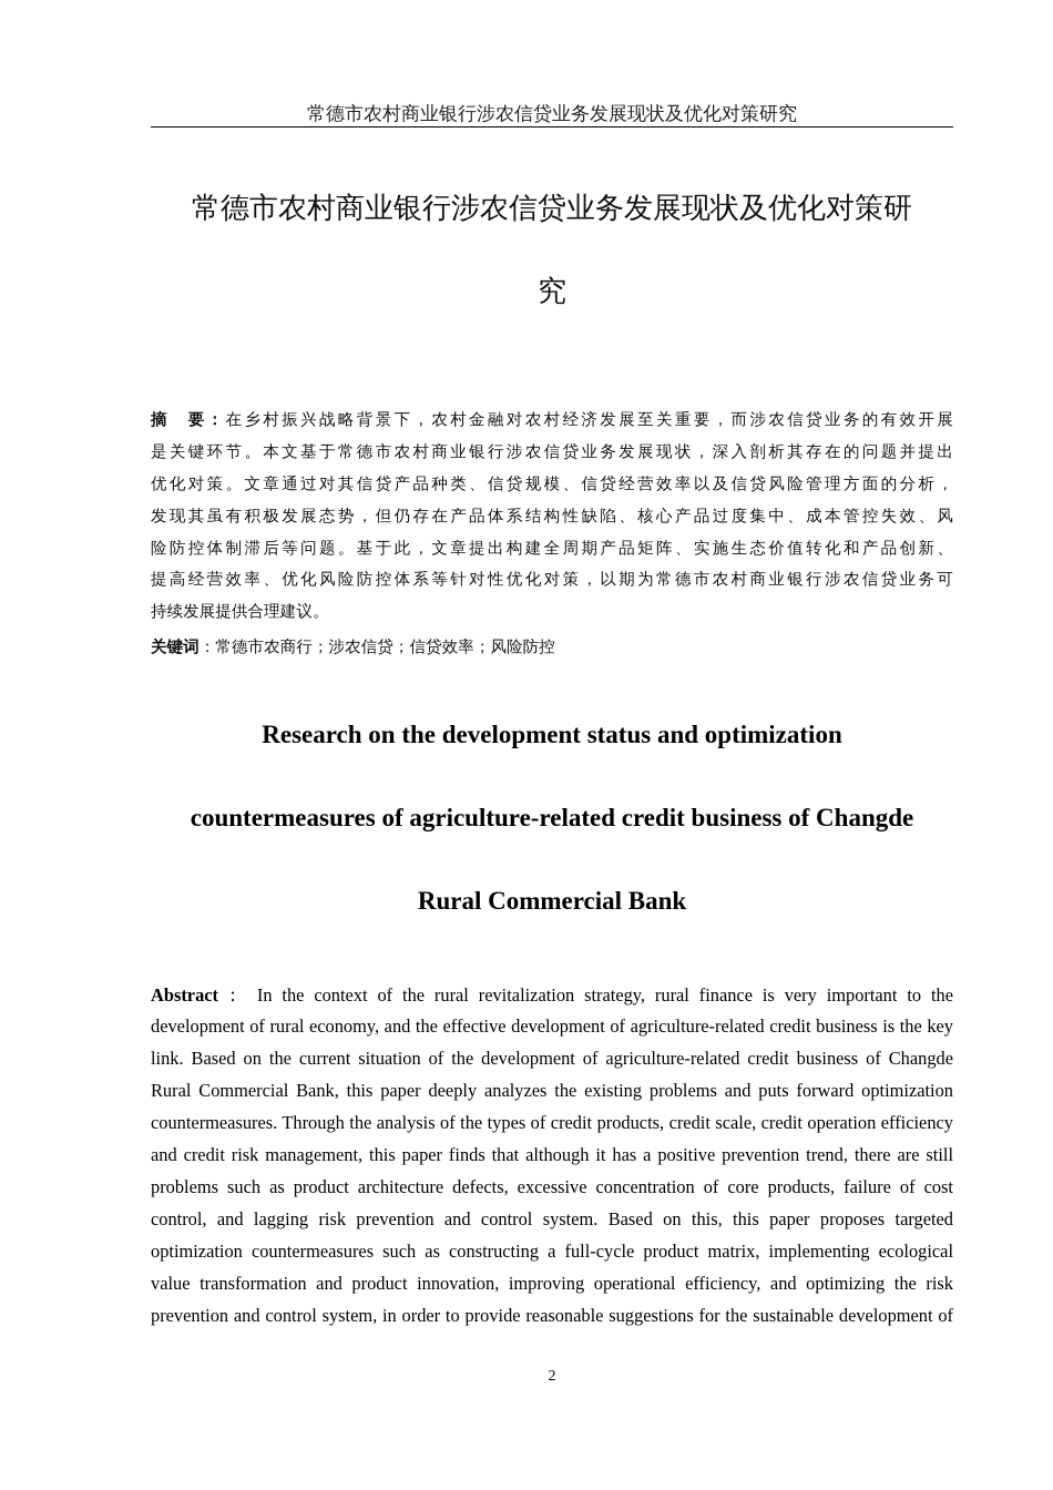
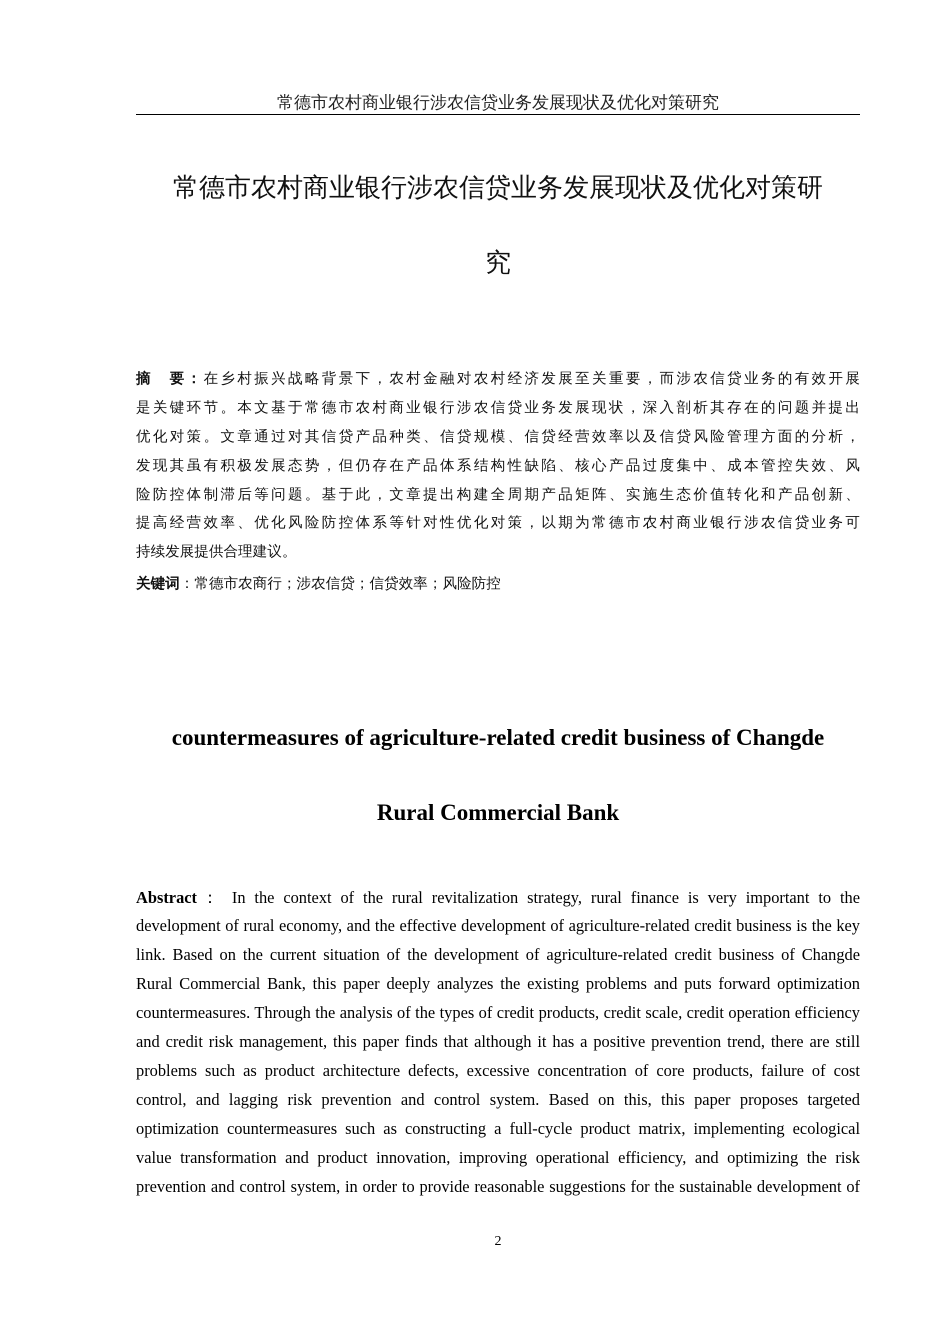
  常德市农村商业银行涉农信贷业务发展现状及优化对策研究
  常德市农村商业银行涉农信贷业务发展现状及优化对策研
  究
  摘 要：在乡村振兴战略背景下，农村金融对农村经济发展至关重要，而涉农信贷业务的有效开展
  是关键环节。本文基于常德市农村商业银行涉农信贷业务发展现状，深入剖析其存在的问题并提出
  优化对策。文章通过对其信贷产品种类、信贷规模、信贷经营效率以及信贷风险管理方面的分析，
  发现其虽有积极发展态势，但仍存在产品体系结构性缺陷、核心产品过度集中、成本管控失效、风
  险防控体制滞后等问题。基于此，文章提出构建全周期产品矩阵、实施生态价值转化和产品创新、
  提高经营效率、优化风险防控体系等针对性优化对策，以期为常德市农村商业银行涉农信贷业务可
  持续发展提供合理建议。
  关键词：常德市农商行；涉农信贷；信贷效率；风险防控
- Research on the development status and optimization
  countermeasures of agriculture-related credit business of Changde
  Rural Commercial Bank
  Abstract： In the context of the rural revitalization strategy, rural finance is very important to the
  development of rural economy, and the effective development of agriculture-related credit business is the key
  link. Based on the current situation of the development of agriculture-related credit business of Changde
  Rural Commercial Bank, this paper deeply analyzes the existing problems and puts forward optimization
  countermeasures. Through the analysis of the types of credit products, credit scale, credit operation efficiency
  and credit risk management, this paper finds that although it has a positive prevention trend, there are still
  problems such as product architecture defects, excessive concentration of core products, failure of cost
  control, and lagging risk prevention and control system. Based on this, this paper proposes targeted
  optimization countermeasures such as constructing a full-cycle product matrix, implementing ecological
  value transformation and product innovation, improving operational efficiency, and optimizing the risk
  prevention and control system, in order to provide reasonable suggestions for the sustainable development of
  2
